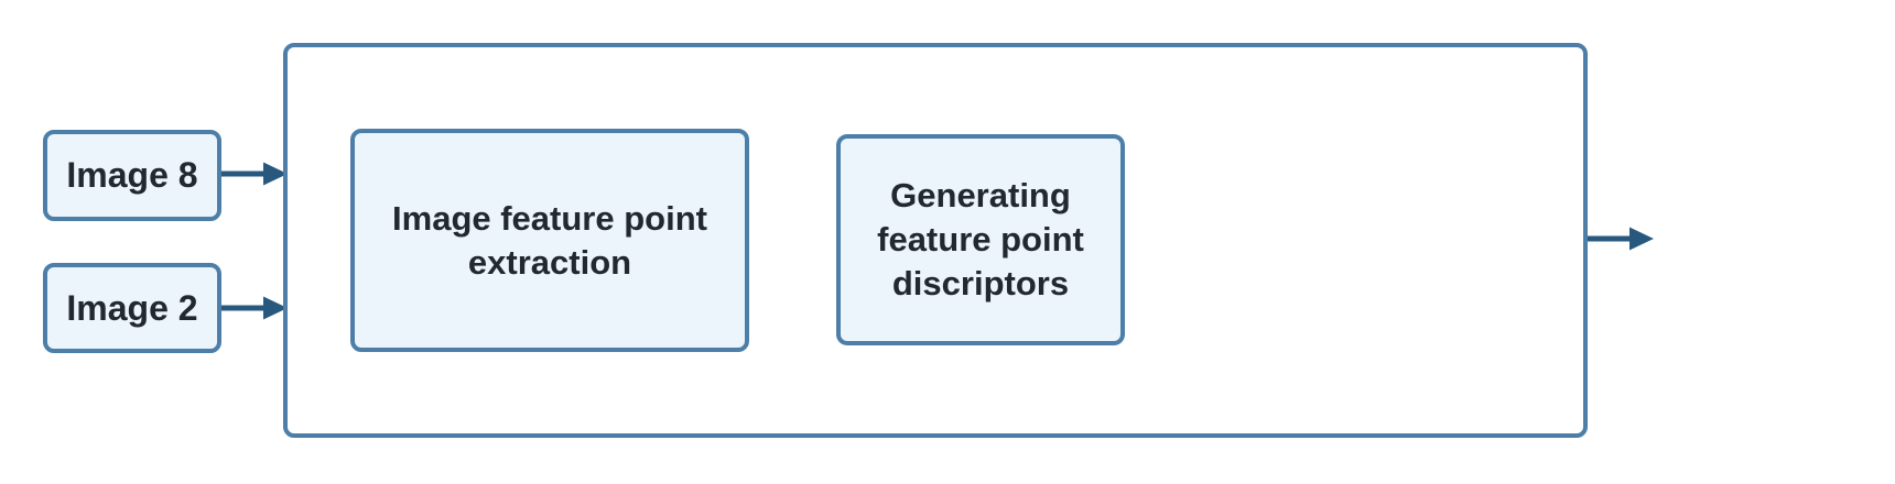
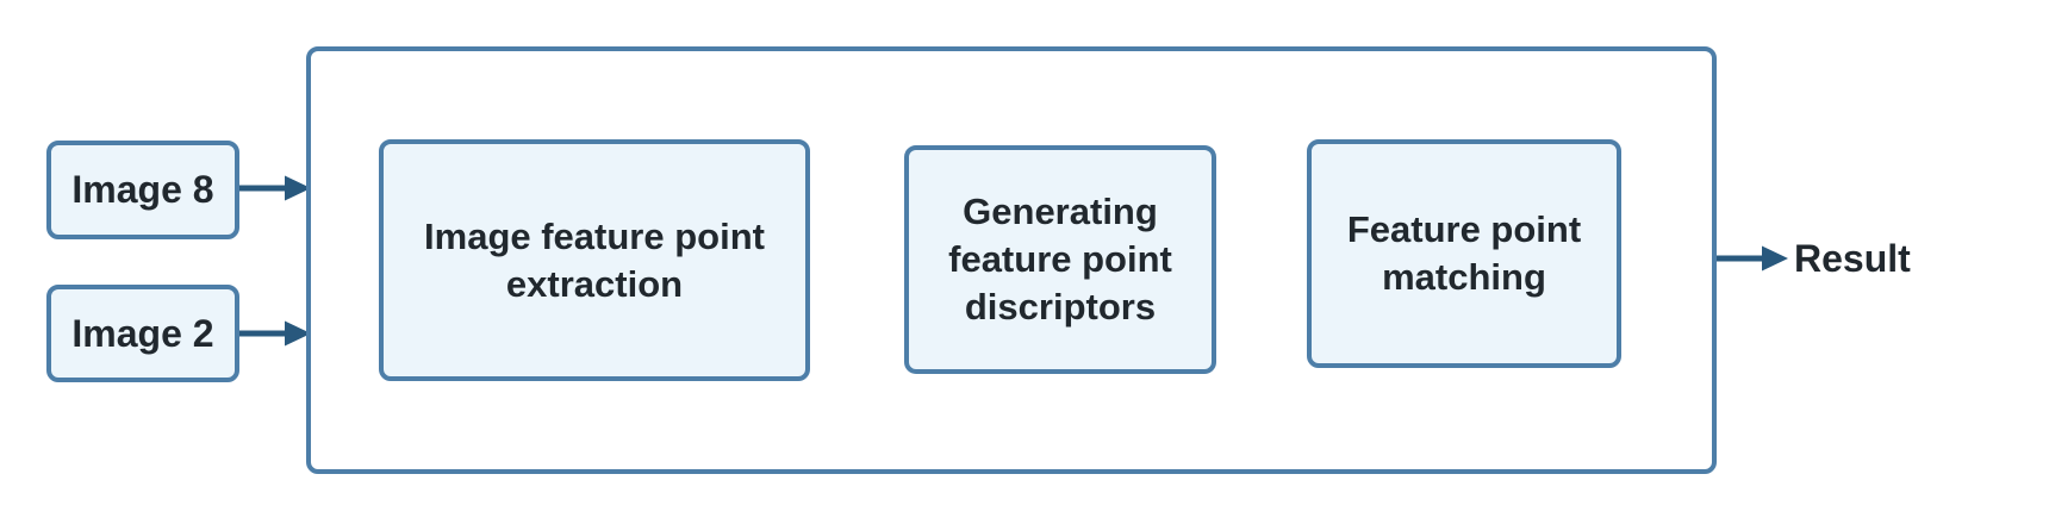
  Image 8
  Image 2
  Image feature point
  extraction
  Generating
  feature point
  discriptors
+ Feature point
+ matching
+ Result
